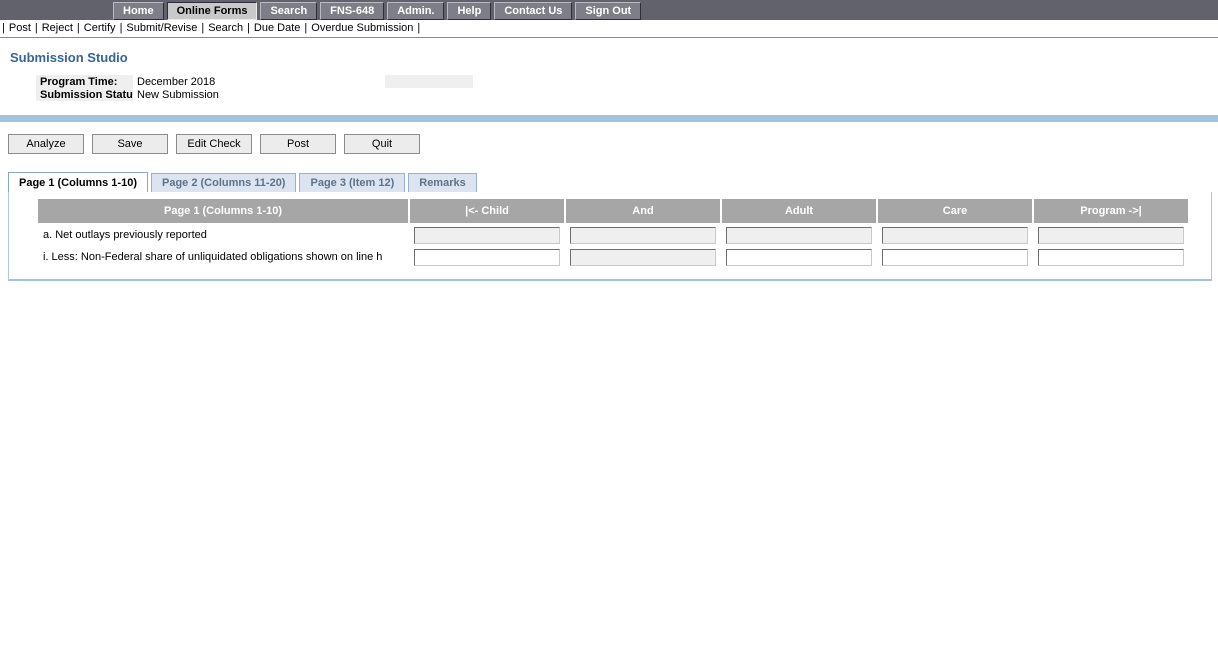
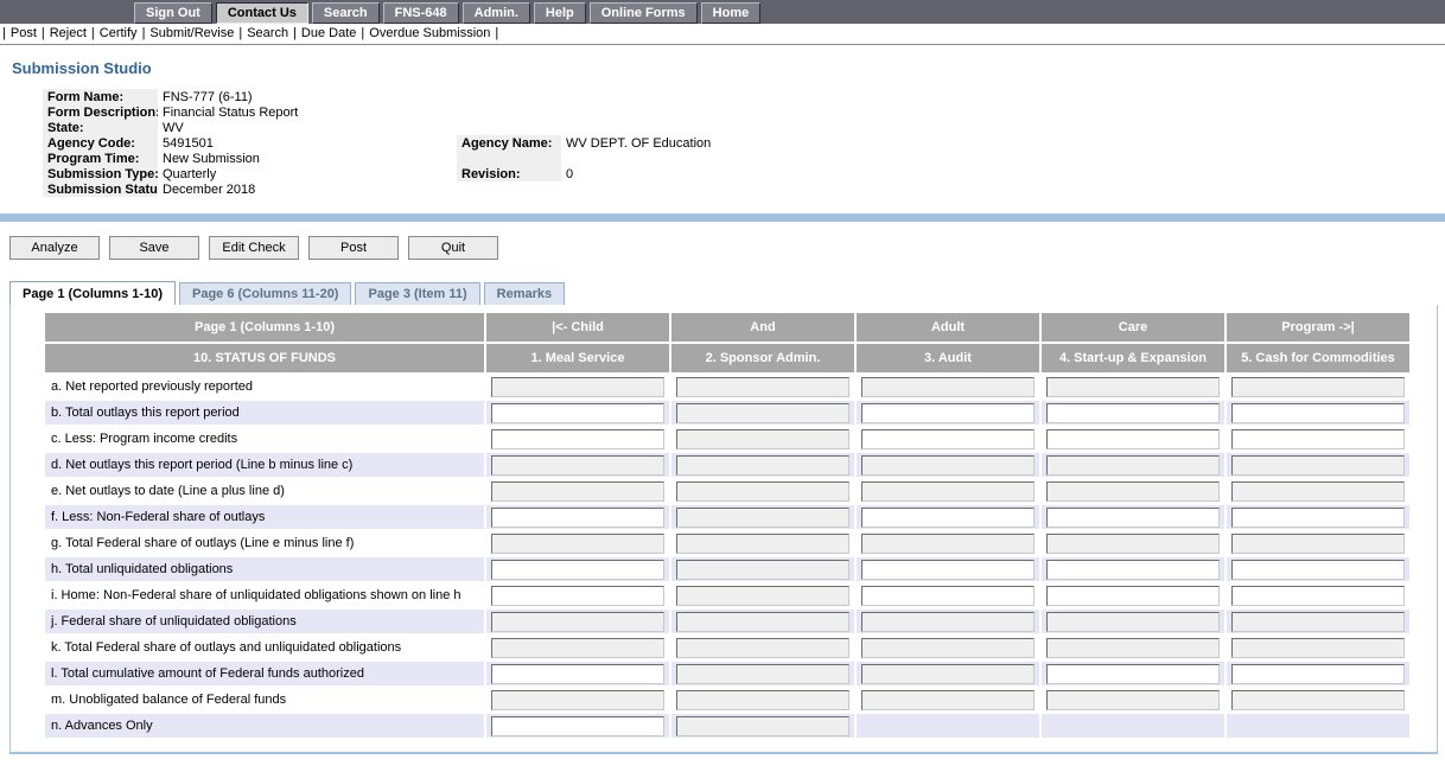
- Home
+ Sign Out
- Online Forms
+ Contact Us
  Search
  FNS-648
  Admin.
  Help
- Contact Us
+ Online Forms
- Sign Out
+ Home
  | Post | Reject | Certify | Submit/Revise | Search | Due Date | Overdue Submission |
  Submission Studio
+ Form Name:	FNS-777 (6-11)
+ Form Description:	Financial Status Report
+ State:	WV
+ Agency Code:	5491501	Agency Name:	WV DEPT. OF Education
- Program Time:	December 2018
+ Program Time:	New Submission
+ Submission Type:	Quarterly	Revision:	0
- Submission Statu	New Submission
+ Submission Statu	December 2018
  Analyze Save Edit Check Post Quit
  Page 1 (Columns 1-10)
- Page 2 (Columns 11-20)
+ Page 6 (Columns 11-20)
- Page 3 (Item 12)
+ Page 3 (Item 11)
  Remarks
  Page 1 (Columns 1-10)	|<- Child	And	Adult	Care	Program ->|
+ 10. STATUS OF FUNDS	1. Meal Service	2. Sponsor Admin.	3. Audit	4. Start-up & Expansion	5. Cash for Commodities
- a. Net outlays previously reported
+ a. Net reported previously reported
+ b. Total outlays this report period
+ c. Less: Program income credits
+ d. Net outlays this report period (Line b minus line c)
+ e. Net outlays to date (Line a plus line d)
+ f. Less: Non-Federal share of outlays
+ g. Total Federal share of outlays (Line e minus line f)
+ h. Total unliquidated obligations
- i. Less: Non-Federal share of unliquidated obligations shown on line h
+ i. Home: Non-Federal share of unliquidated obligations shown on line h
+ j. Federal share of unliquidated obligations
+ k. Total Federal share of outlays and unliquidated obligations
+ l. Total cumulative amount of Federal funds authorized
+ m. Unobligated balance of Federal funds
+ n. Advances Only
